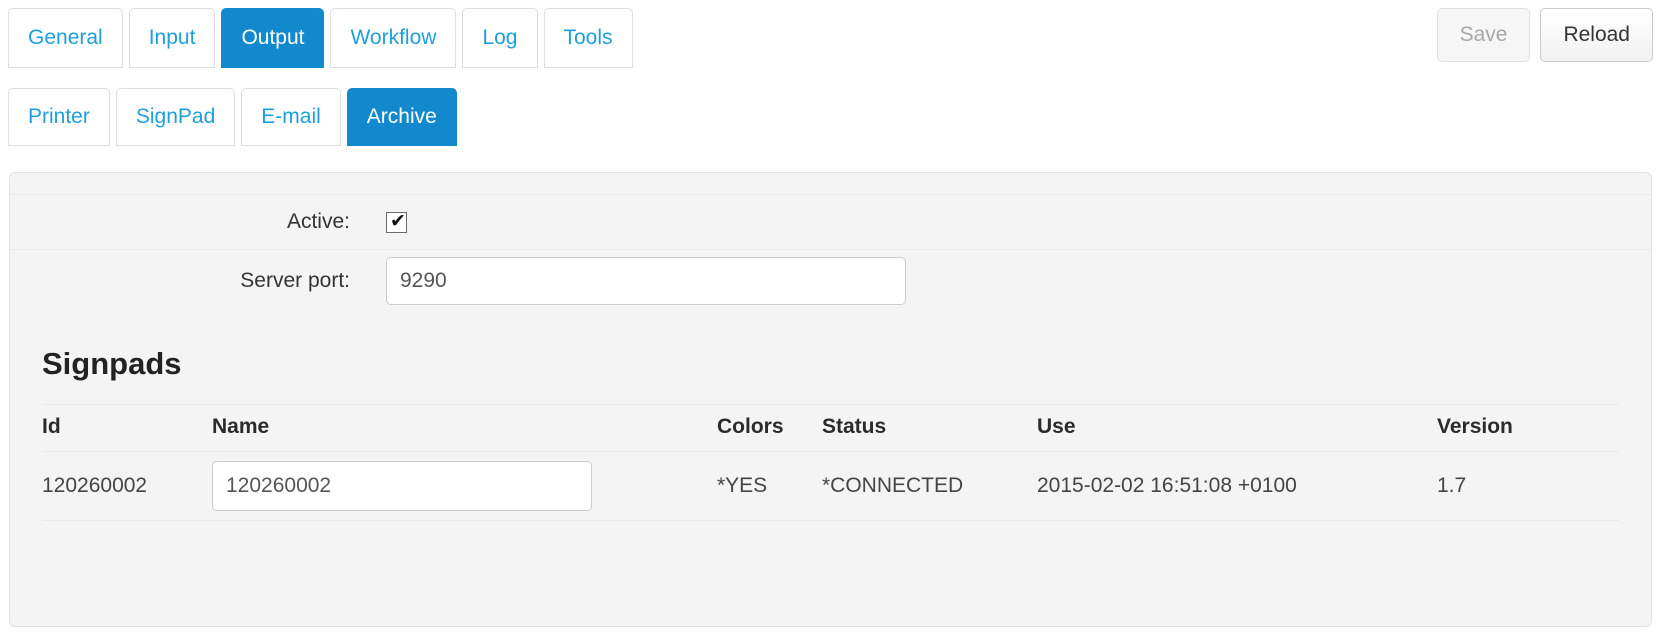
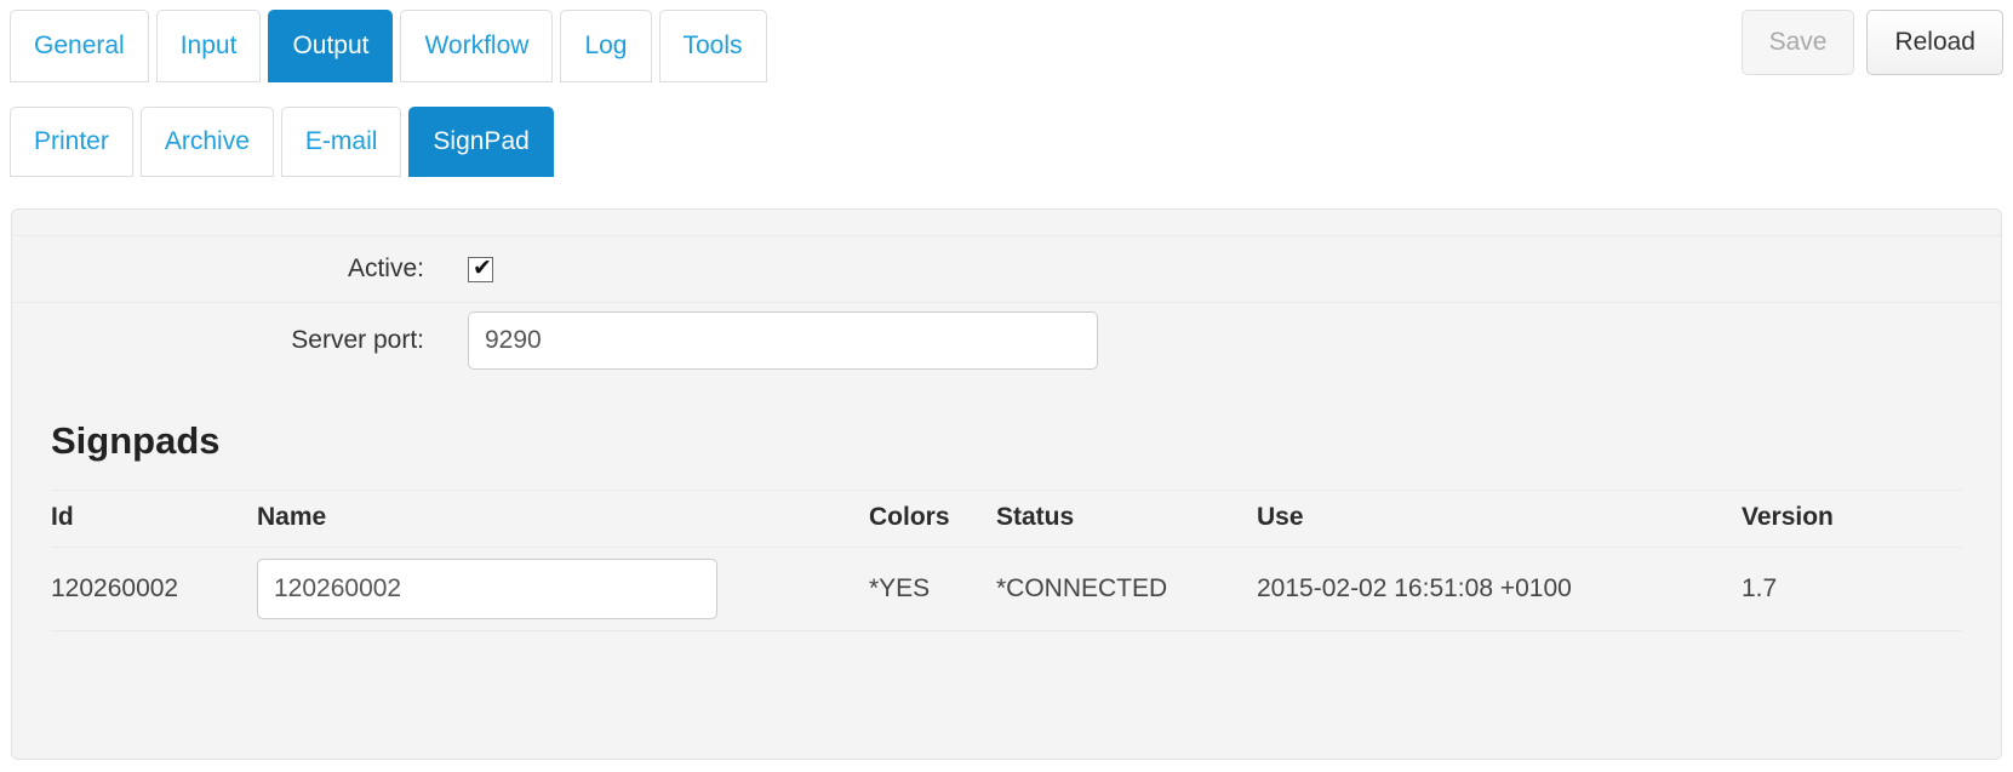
  General
  Input
  Output
  Workflow
  Log
  Tools
  Printer
- SignPad
+ Archive
  E-mail
- Archive
+ SignPad
  Save
  Reload
  Active:	✔
  Server port:	9290
  Signpads
  Id	Name	Colors	Status	Use	Version
  120260002	120260002	*YES	*CONNECTED	2015-02-02 16:51:08 +0100	1.7
